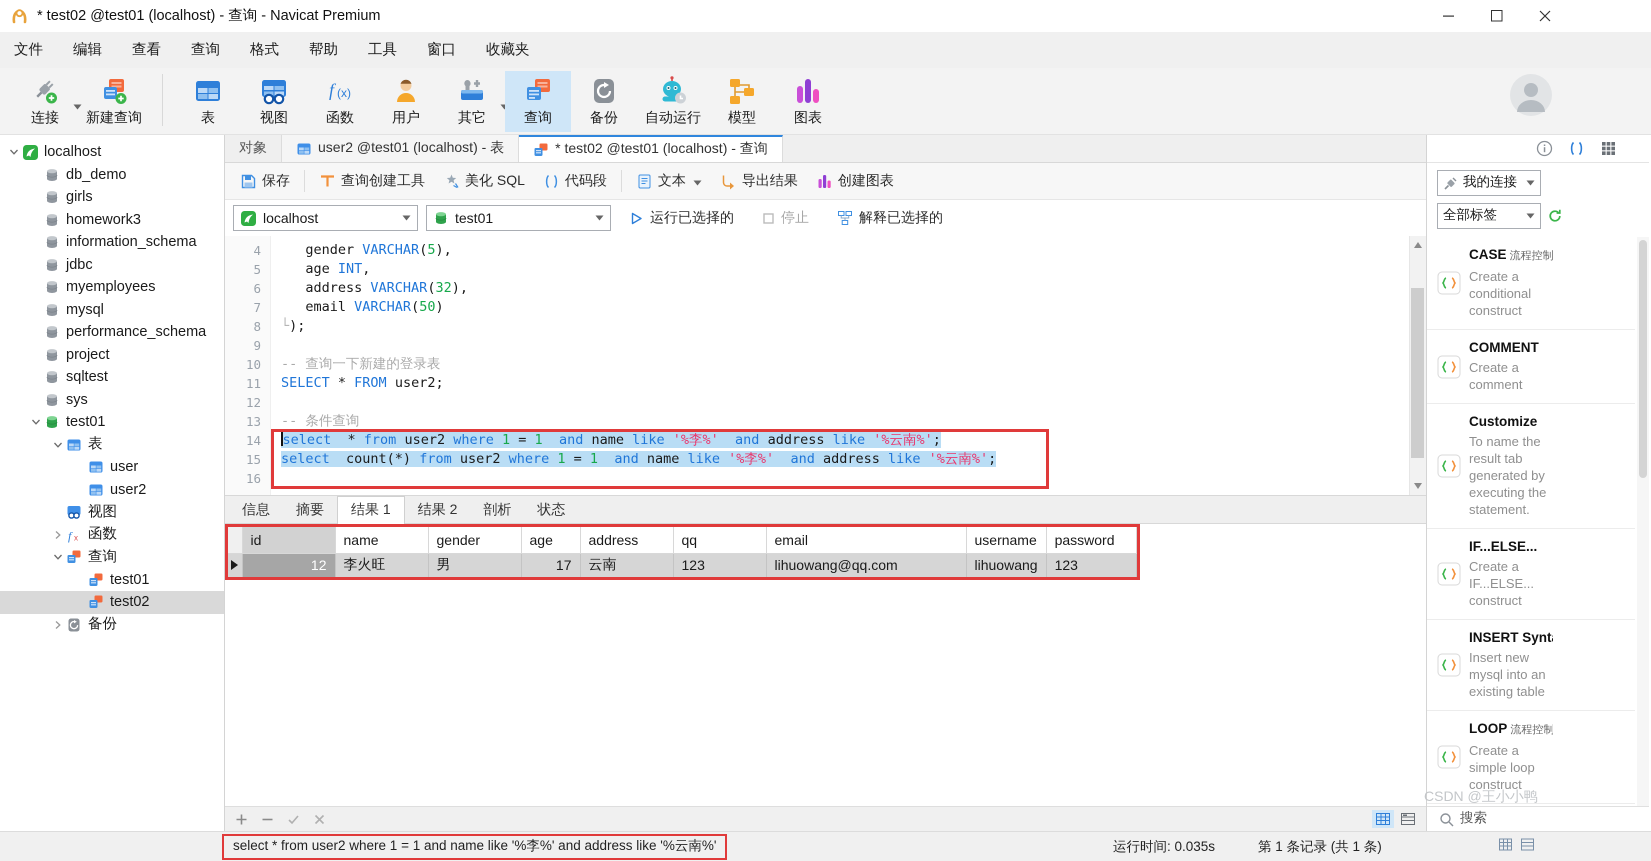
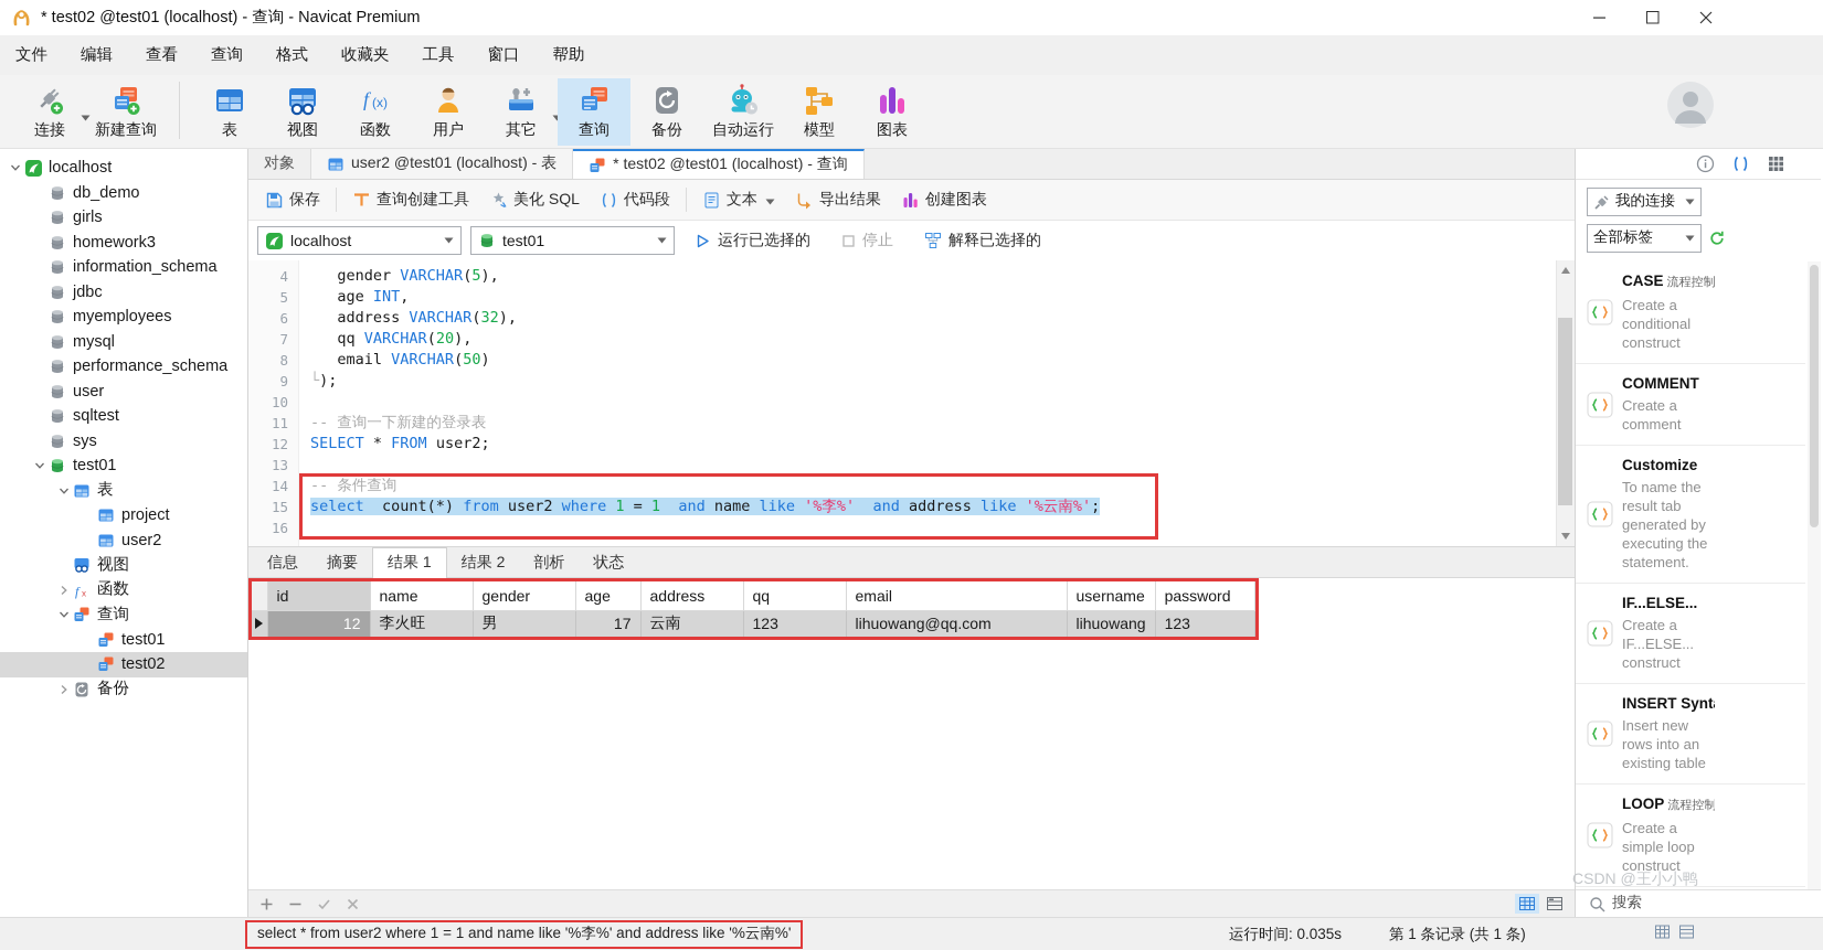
  * test02 @test01 (localhost) - 查询 - Navicat Premium
  文件
  编辑
  查看
  查询
  格式
- 帮助
+ 收藏夹
  工具
  窗口
- 收藏夹
+ 帮助
  连接
  新建查询
  表
  视图
  f
  (x)
  函数
  用户
  其它
  查询
  备份
  自动运行
  模型
  图表
  localhost
  db_demo
  girls
  homework3
  information_schema
  jdbc
  myemployees
  mysql
  performance_schema
- project
+ user
  sqltest
  sys
  test01
  表
- user
+ project
  user2
  视图
  f
  x
  函数
  查询
  test01
  test02
  备份
  对象
  user2 @test01 (localhost) - 表
  * test02 @test01 (localhost) - 查询
  保存
  查询创建工具
  美化 SQL
  代码段
  文本
  导出结果
  创建图表
  localhost
  test01
  运行已选择的
  停止
  解释已选择的
  4
  5
  6
  7
  8
  9
  10
  11
  12
  13
  14
  15
  16
  gender VARCHAR(5),
  age INT,
  address VARCHAR(32),
+ qq VARCHAR(20),
  email VARCHAR(50)
  └);
  -- 查询一下新建的登录表
  SELECT * FROM user2;
  -- 条件查询
- select * from user2 where 1 = 1 and name like '%李%' and address like '%云南%';
  select count(*) from user2 where 1 = 1 and name like '%李%' and address like '%云南%';
  信息
  摘要
  结果 1
  结果 2
  剖析
  状态
  	id	name	gender	age	address	qq	email	username	password
  	12	李火旺	男	17	云南	123	lihuowang@qq.com	lihuowang	123
  我的连接
  全部标签
  CASE 流程控制
  Create a conditional construct
  COMMENT
  Create a comment
  Customize
  To name the result tab generated by executing the statement.
  IF...ELSE...
  Create a IF...ELSE... construct
  INSERT Synt
- Insert new mysql into an existing table
+ Insert new rows into an existing table
  LOOP 流程控制
  Create a simple loop construct
  搜索
  select * from user2 where 1 = 1 and name like '%李%' and address like '%云南%'
  运行时间: 0.035s
  第 1 条记录 (共 1 条)
  CSDN @王小小鸭
